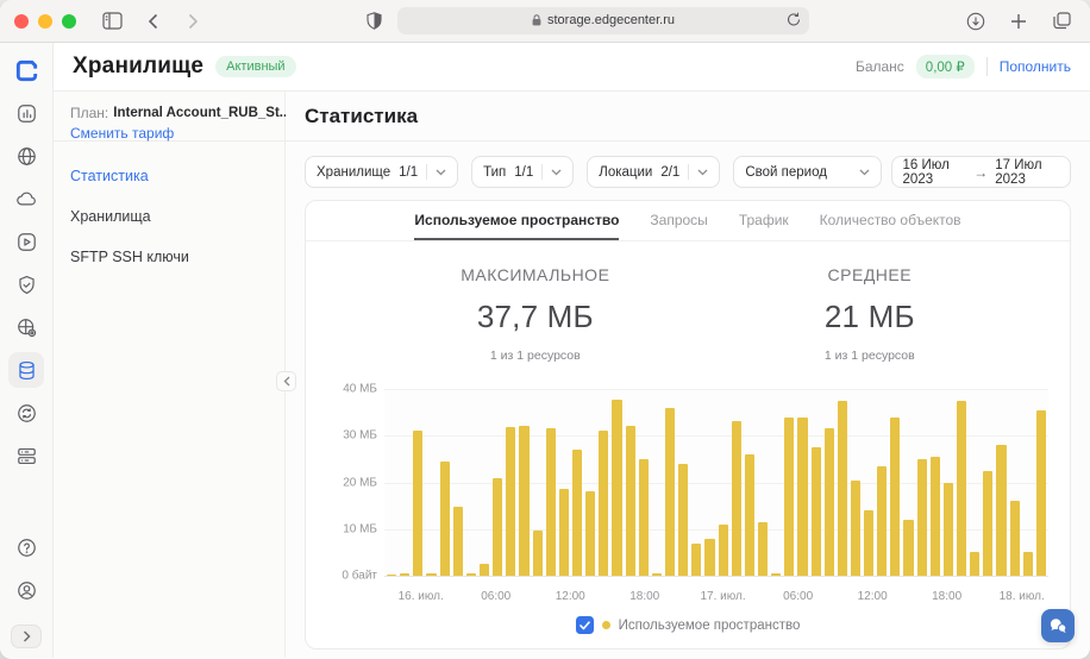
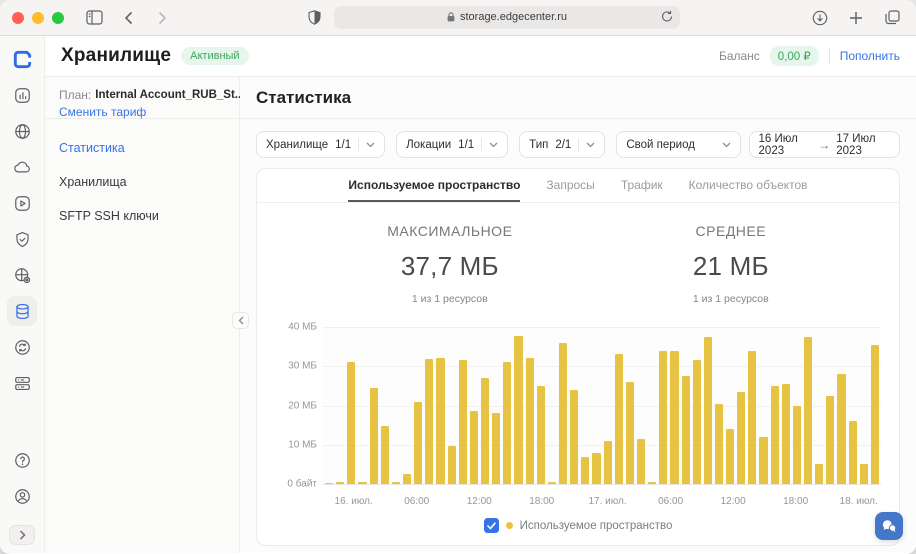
  storage.edgecenter.ru
  Хранилище
  Активный
  Баланс
  0,00 ₽
  Пополнить
  План:
  Internal Account_RUB_St.
  Сменить тариф
  Статистика
  Хранилища
  SFTP SSH ключи
  Статистика
  Хранилище
  1/1
- Тип
+ Локации
  1/1
- Локации
+ Тип
  2/1
  Свой период
  16 Июл 2023
  →
  17 Июл 2023
  Используемое пространство
  Запросы
  Трафик
  Количество объектов
  МАКСИМАЛЬНОЕ
  37,7 МБ
  1 из 1 ресурсов
  СРЕДНЕЕ
  21 МБ
  1 из 1 ресурсов
  40 МБ
  30 МБ
  20 МБ
  10 МБ
  0 байт
  16. июл.
  06:00
  12:00
  18:00
  17. июл.
  06:00
  12:00
  18:00
  18. июл.
  Используемое пространство
